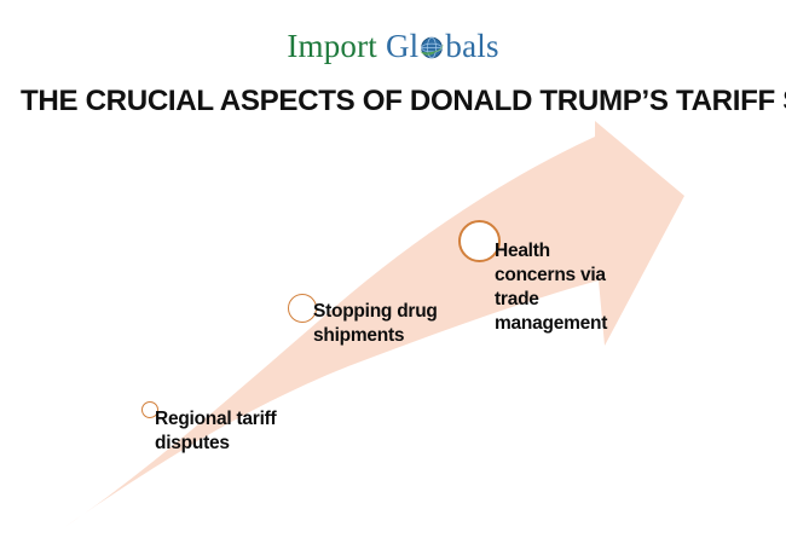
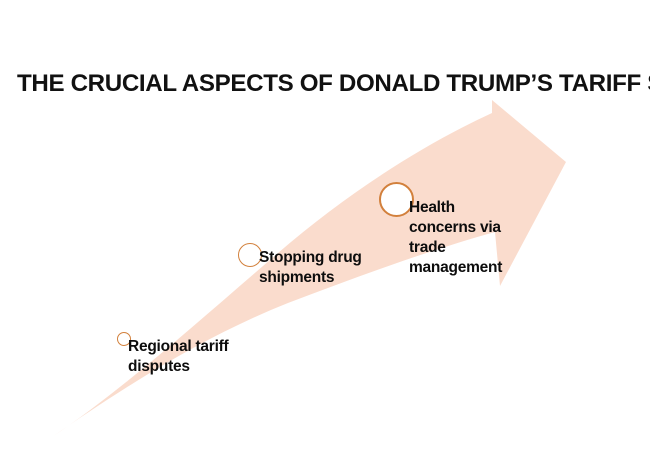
- Import Gl bals
  THE CRUCIAL ASPECTS OF DONALD TRUMP’S TARIFF
  Regional tariff
  disputes
  Stopping drug
  shipments
  Health
  concerns via
  trade
  management
